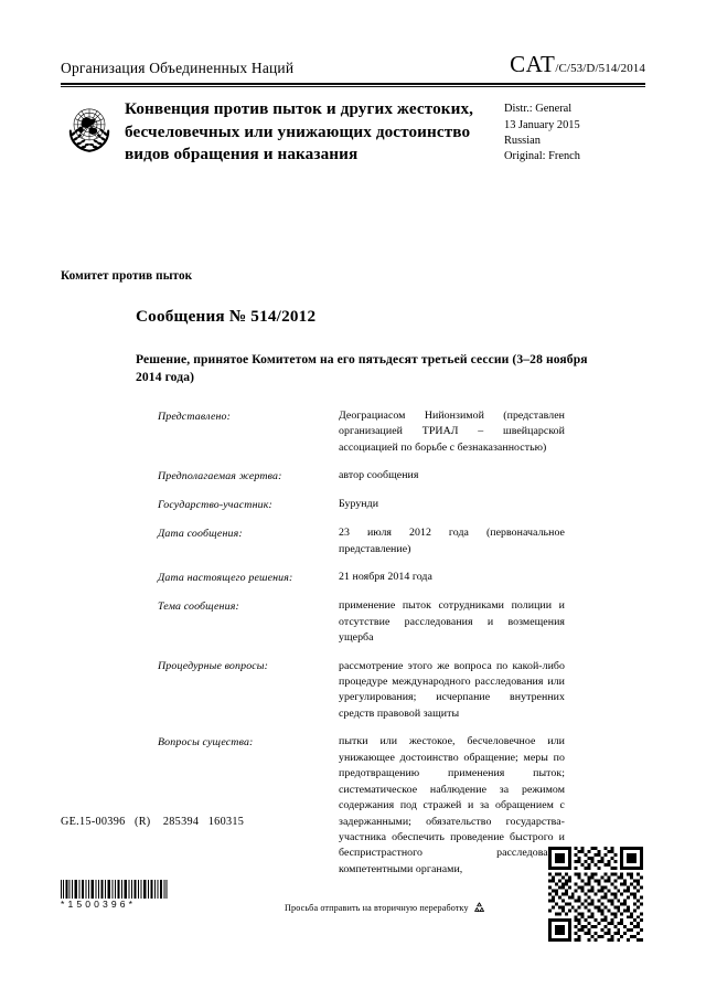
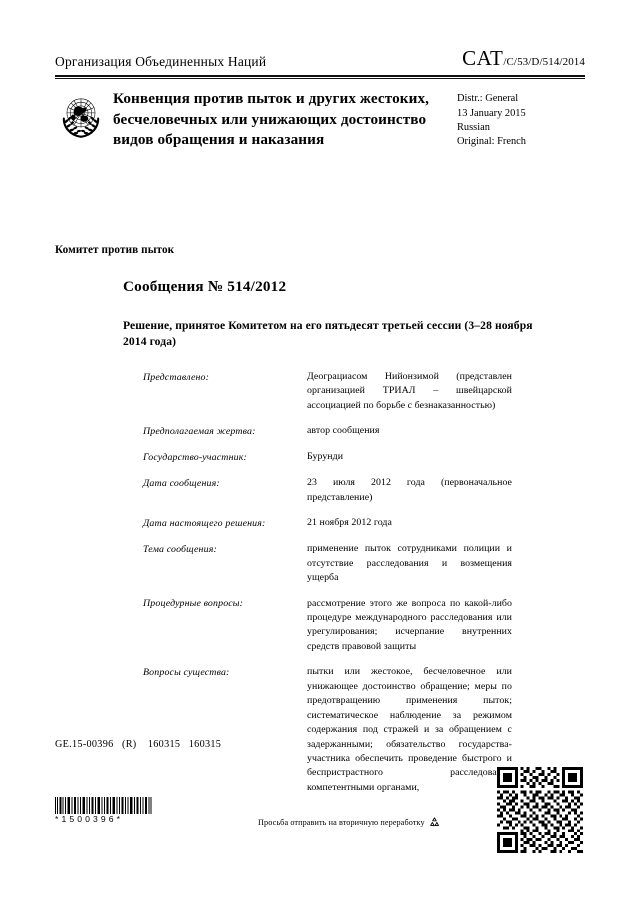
  Организация Объединенных Наций
  CAT/C/53/D/514/2014
  Конвенция против пыток и других жестоких, бесчеловечных или унижающих достоинство видов обращения и наказания
  Distr.: General
  13 January 2015
  Russian
  Original: French
  Комитет против пыток
  Сообщения № 514/2012
  Решение, принятое Комитетом на его пятьдесят третьей сессии (3–28 ноября 2014 года)
  Представлено:
  Деограциасом Нийонзимой (представлен организацией ТРИАЛ – швейцарской ассоциацией по борьбе с безнаказанностью)
  Предполагаемая жертва:
  автор сообщения
  Государство-участник:
  Бурунди
  Дата сообщения:
  23 июля 2012 года (первоначальное представление)
  Дата настоящего решения:
- 21 ноября 2014 года
+ 21 ноября 2012 года
  Тема сообщения:
  применение пыток сотрудниками полиции и отсутствие расследования и возмещения ущерба
  Процедурные вопросы:
  рассмотрение этого же вопроса по какой-либо процедуре международного расследования или урегулирования; исчерпание внутренних средств правовой защиты
  Вопросы существа:
  пытки или жестокое, бесчеловечное или унижающее достоинство обращение; меры по предотвращению применения пыток; систематическое наблюдение за режимом содержания под стражей и за обращением с задержанными; обязательство государства-участника обеспечить проведение быстрого и беспристрастного расследова компетентными органами,
- GE.15-00396 (R) 285394 160315
+ GE.15-00396 (R) 160315 160315
  *1500396*
  Просьба отправить на вторичную переработку
